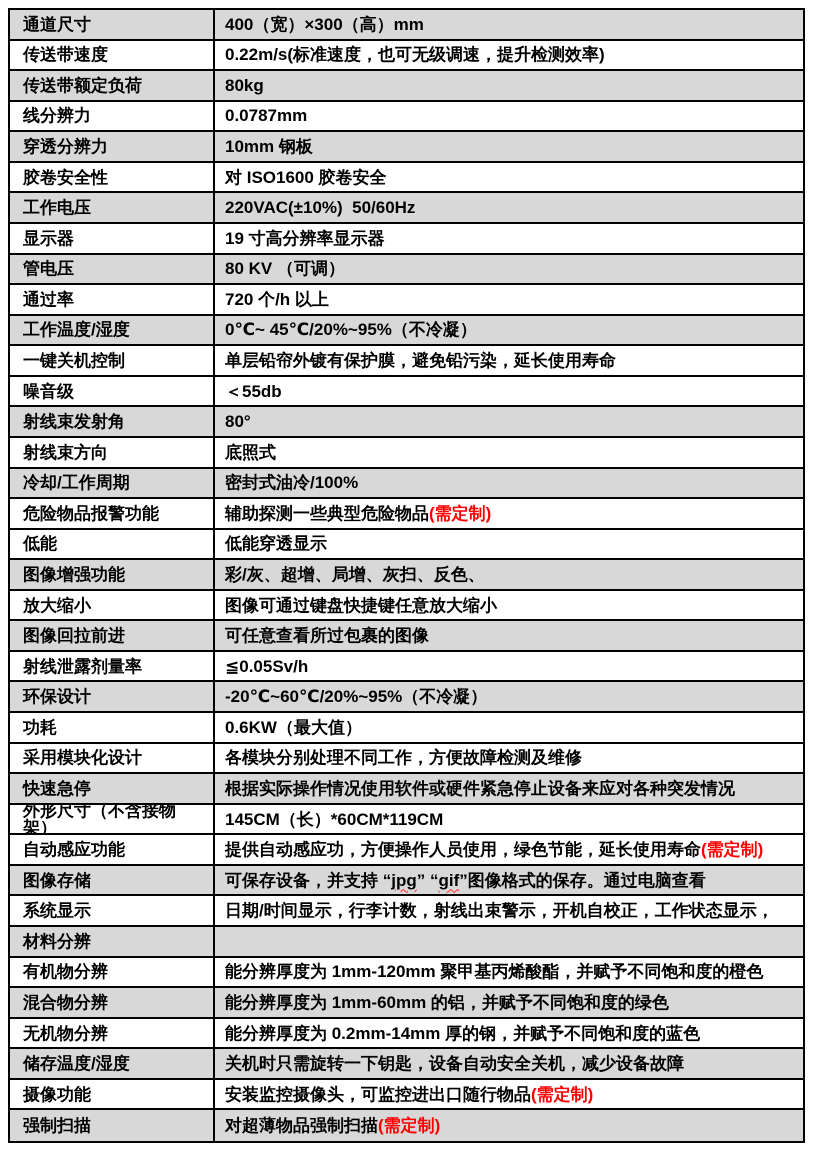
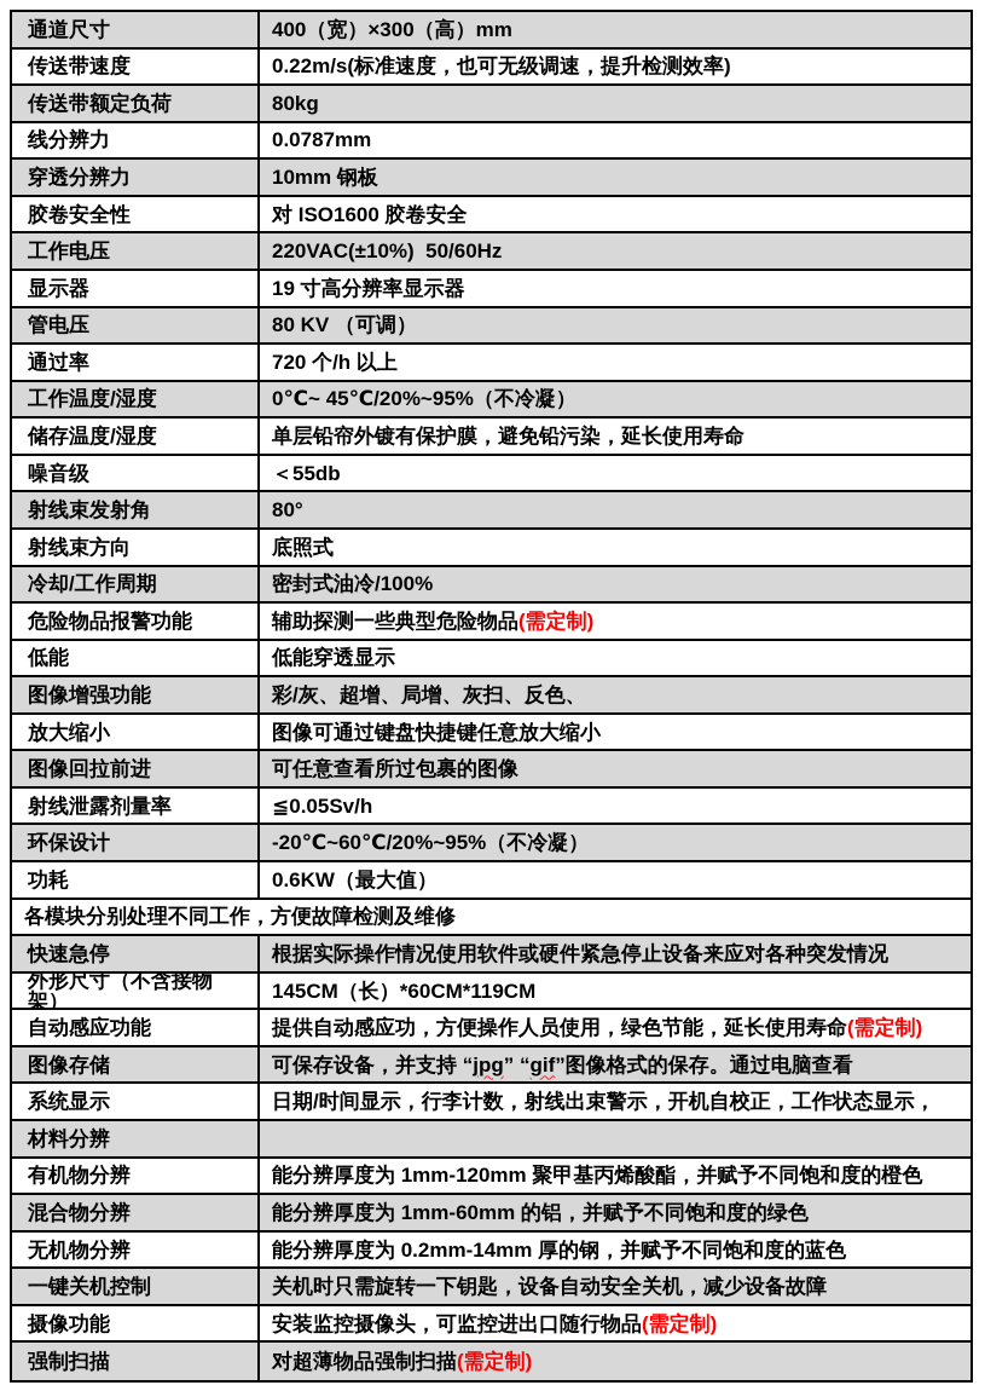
  通道尺寸
  400（宽）×300（高）mm
  传送带速度
  0.22m/s(标准速度，也可无级调速，提升检测效率)
  传送带额定负荷
  80kg
  线分辨力
  0.0787mm
  穿透分辨力
  10mm 钢板
  胶卷安全性
  对 ISO1600 胶卷安全
  工作电压
  220VAC(±10%) 50/60Hz
  显示器
  19 寸高分辨率显示器
  管电压
  80 KV （可调）
  通过率
  720 个/h 以上
  工作温度/湿度
  0℃~ 45℃/20%~95%（不冷凝）
- 一键关机控制
+ 储存温度/湿度
  单层铅帘外镀有保护膜，避免铅污染，延长使用寿命
  噪音级
  ＜55db
  射线束发射角
  80°
  射线束方向
  底照式
  冷却/工作周期
  密封式油冷/100%
  危险物品报警功能
  辅助探测一些典型危险物品
  (需定制)
  低能
  低能穿透显示
  图像增强功能
  彩/灰、超增、局增、灰扫、反色、
  放大缩小
  图像可通过键盘快捷键任意放大缩小
  图像回拉前进
  可任意查看所过包裹的图像
  射线泄露剂量率
  ≦0.05Sv/h
  环保设计
  -20℃~60℃/20%~95%（不冷凝）
  功耗
  0.6KW（最大值）
- 采用模块化设计
  各模块分别处理不同工作，方便故障检测及维修
  快速急停
  根据实际操作情况使用软件或硬件紧急停止设备来应对各种突发情况
  外形尺寸（不含接物架）
  145CM（长）*60CM*119CM
  自动感应功能
  提供自动感应功，方便操作人员使用，绿色节能，延长使用寿命
  (需定制)
  图像存储
  可保存设备，并支持 “
  jpg
  ” “
  gif
  ”图像格式的保存。通过电脑查看
  系统显示
  日期/时间显示，行李计数，射线出束警示，开机自校正，工作状态显示，
  材料分辨
  有机物分辨
  能分辨厚度为 1mm-120mm 聚甲基丙烯酸酯，并赋予不同饱和度的橙色
  混合物分辨
  能分辨厚度为 1mm-60mm 的铝，并赋予不同饱和度的绿色
  无机物分辨
  能分辨厚度为 0.2mm-14mm 厚的钢，并赋予不同饱和度的蓝色
- 储存温度/湿度
+ 一键关机控制
  关机时只需旋转一下钥匙，设备自动安全关机，减少设备故障
  摄像功能
  安装监控摄像头，可监控进出口随行物品
  (需定制)
  强制扫描
  对超薄物品强制扫描
  (需定制)
